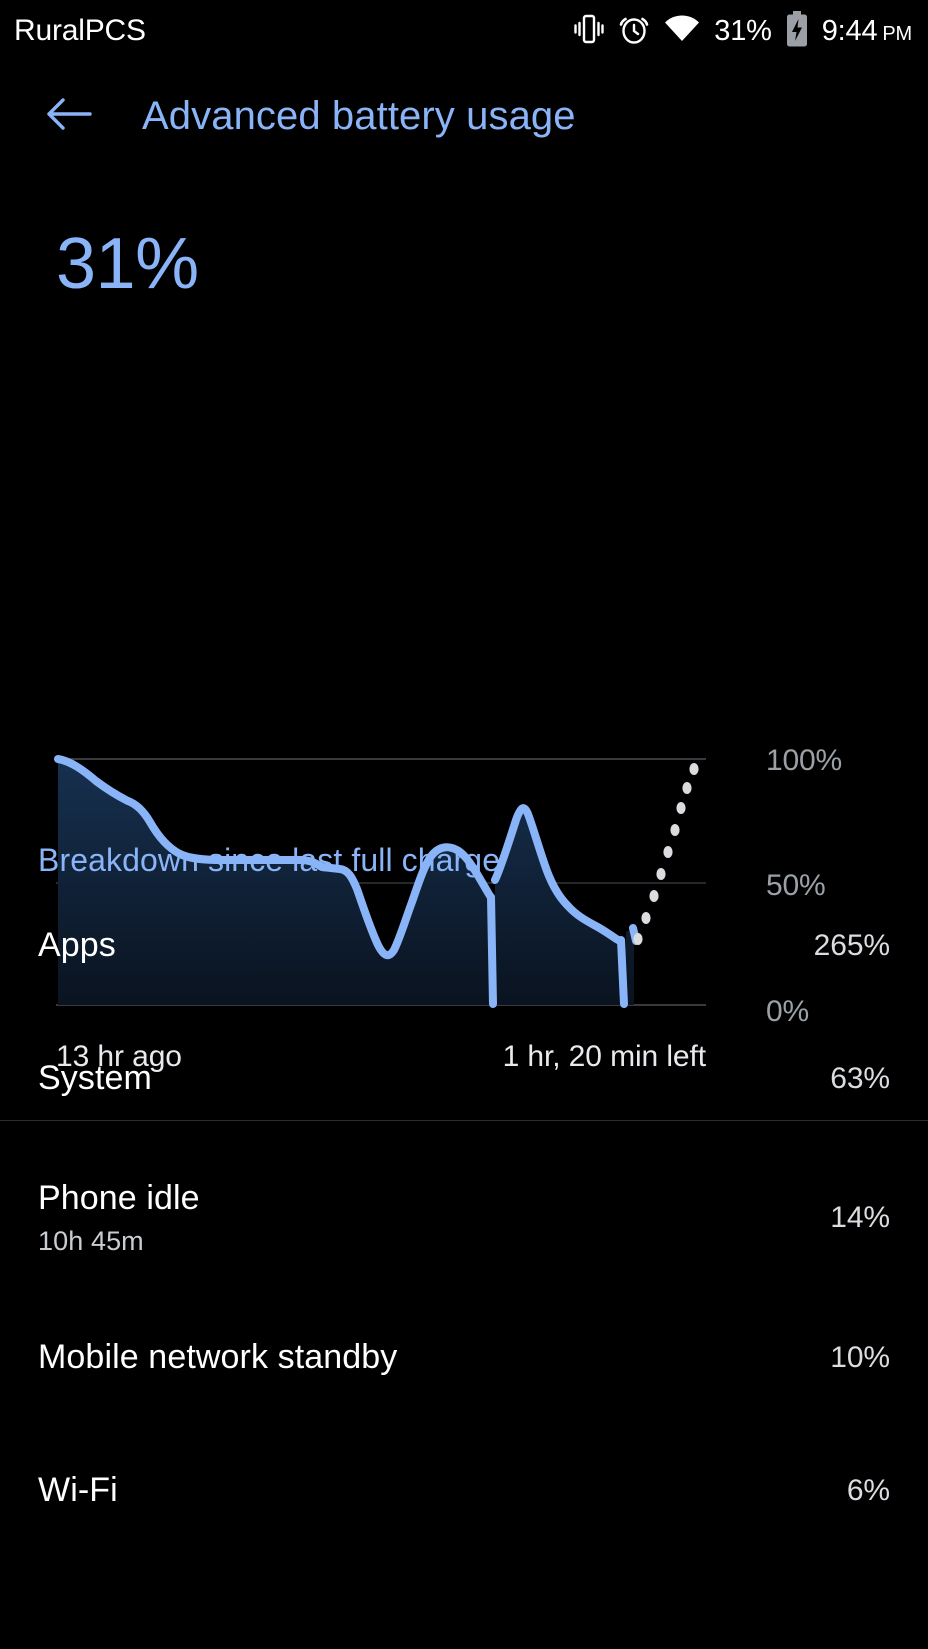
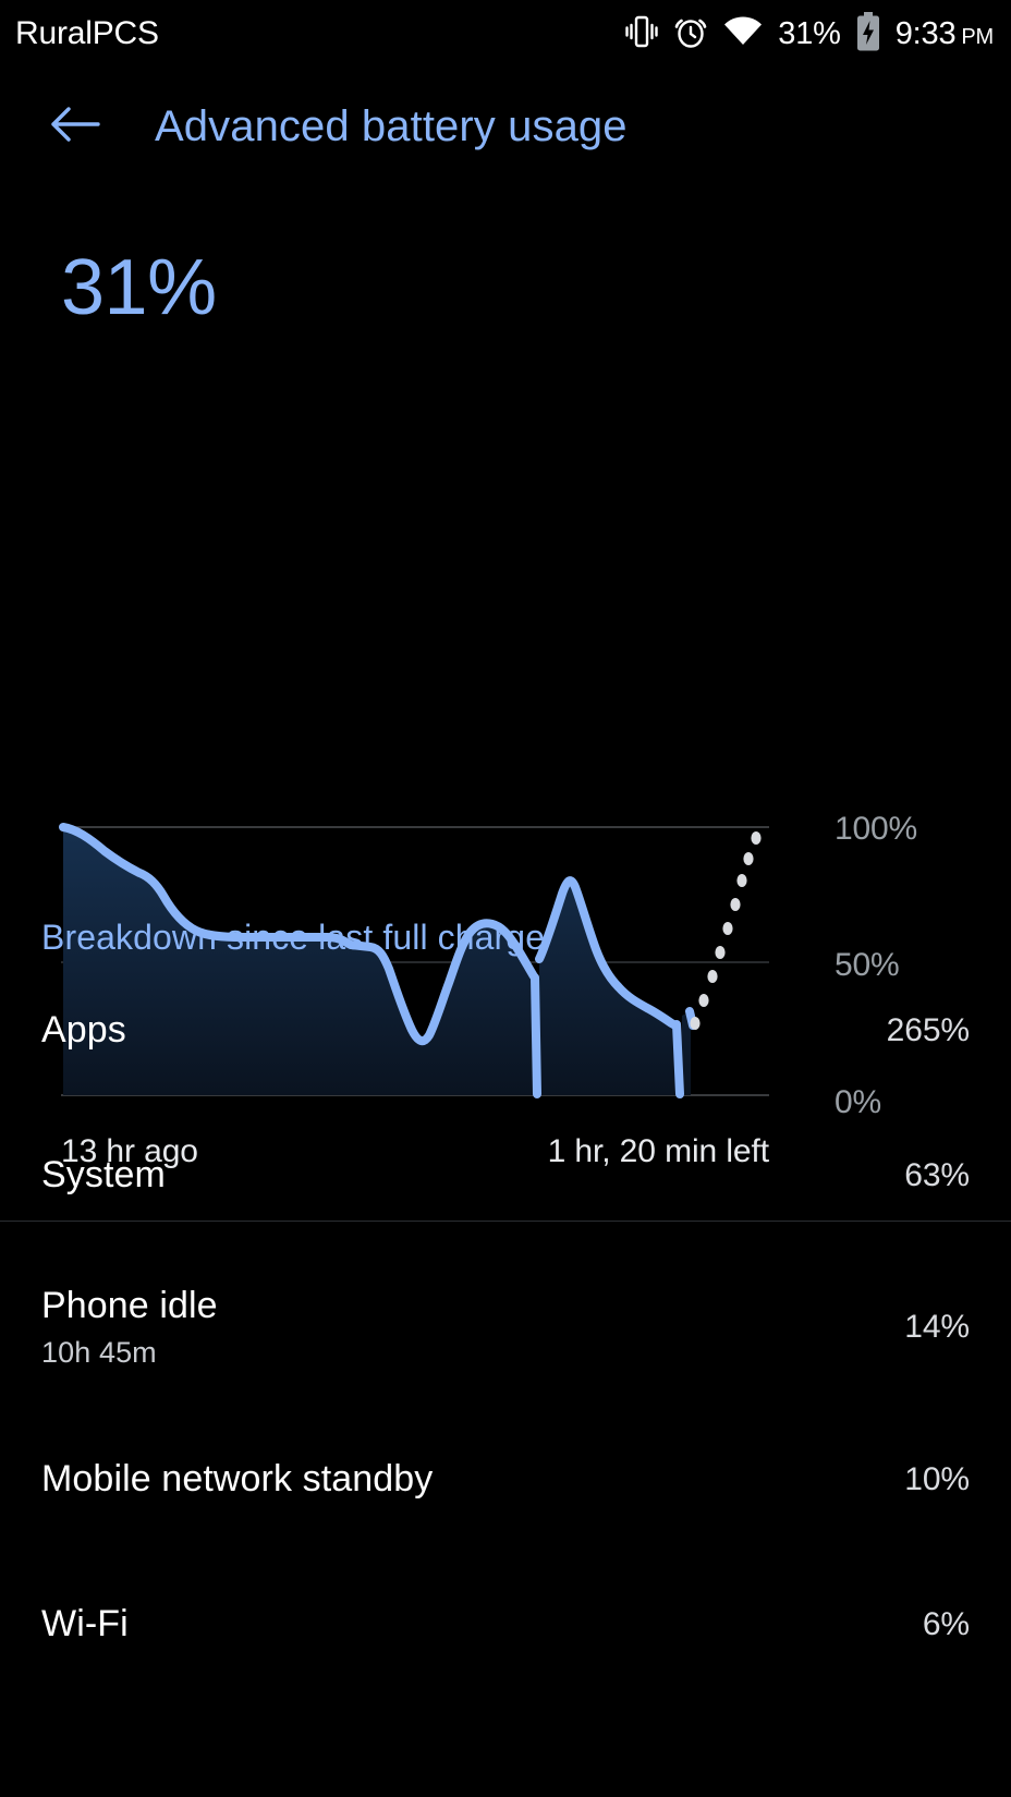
  RuralPCS
  31%
- 9:44
+ 9:33
  PM
  Advanced battery usage
  31%
  100%
  50%
  0%
  13 hr ago
  1 hr, 20 min left
  Breakdown since last full charge
  Apps
  265%
  System
  63%
  Phone idle
  10h 45m
  14%
  Mobile network standby
  10%
  Wi-Fi
  6%
